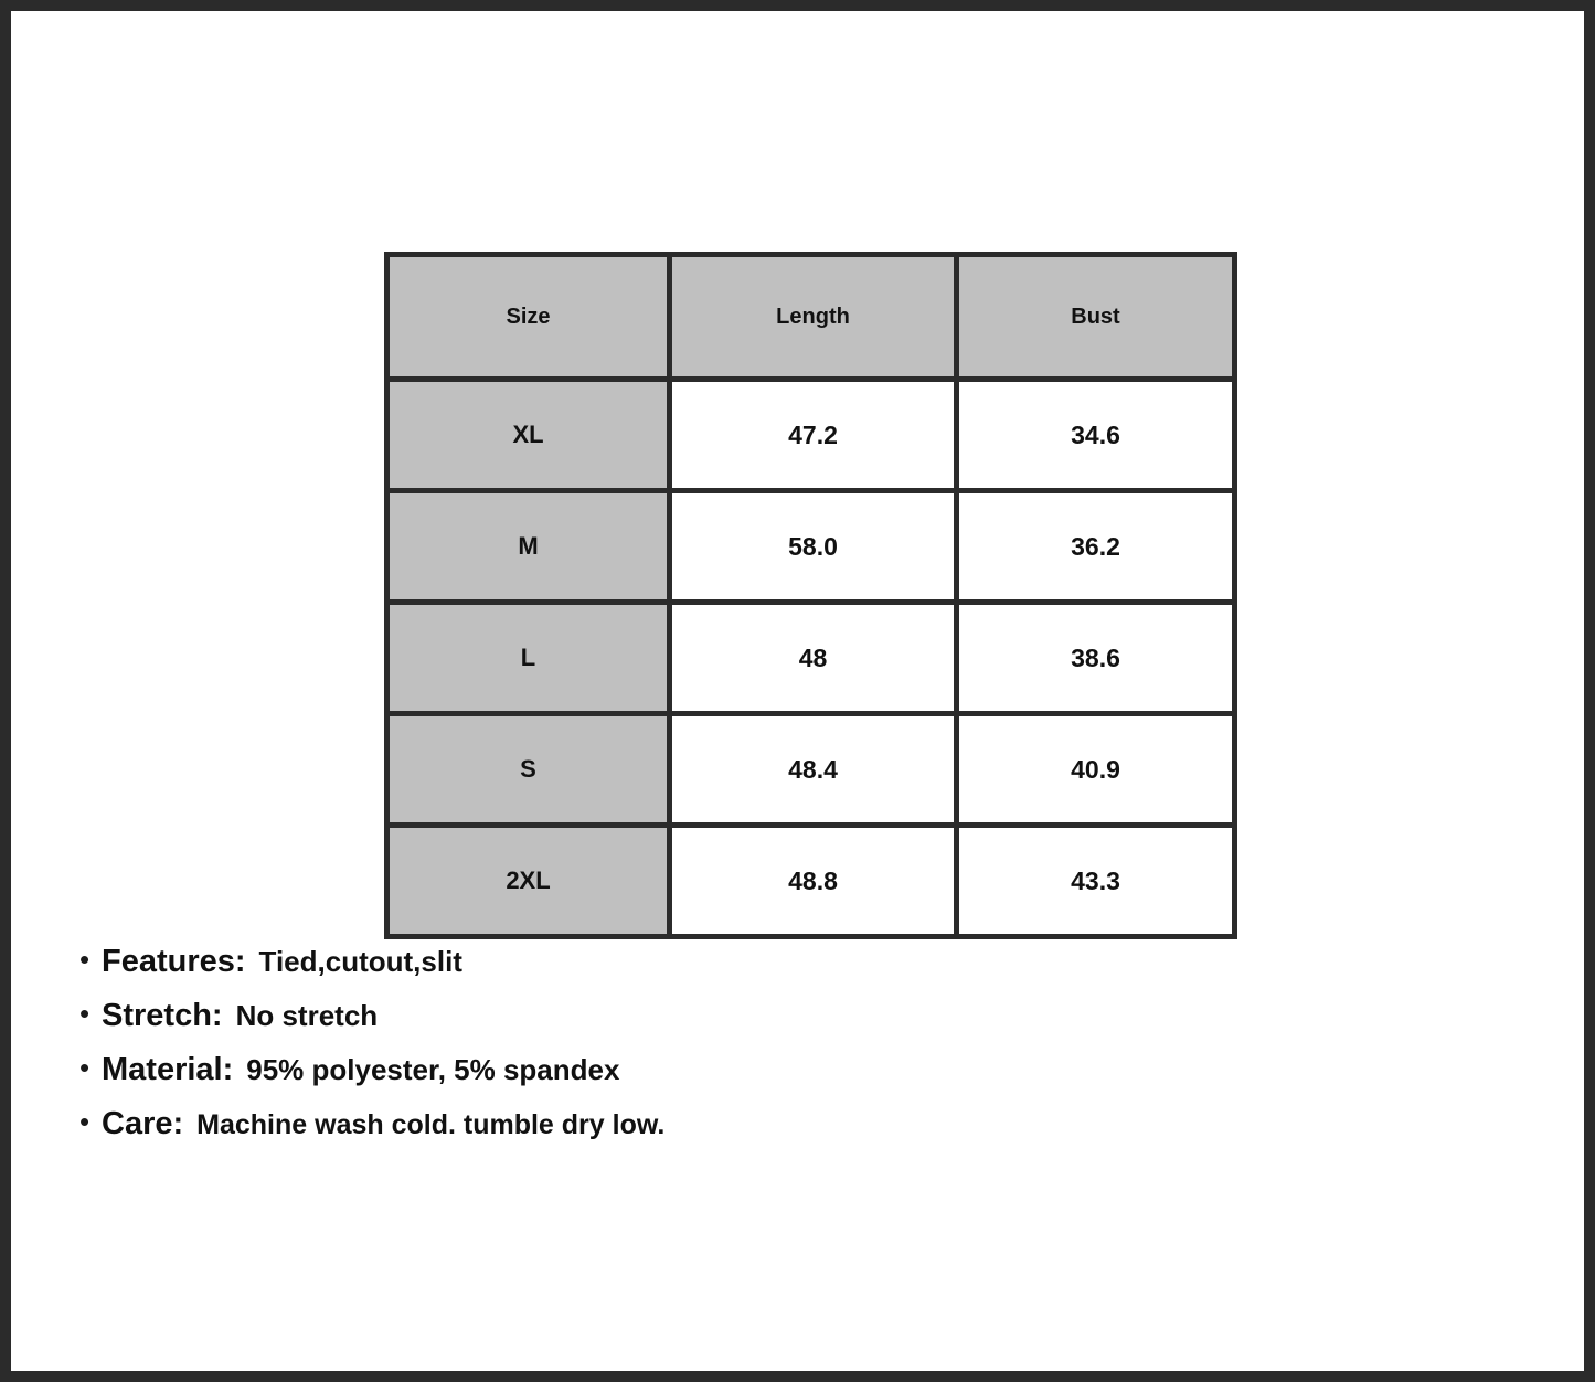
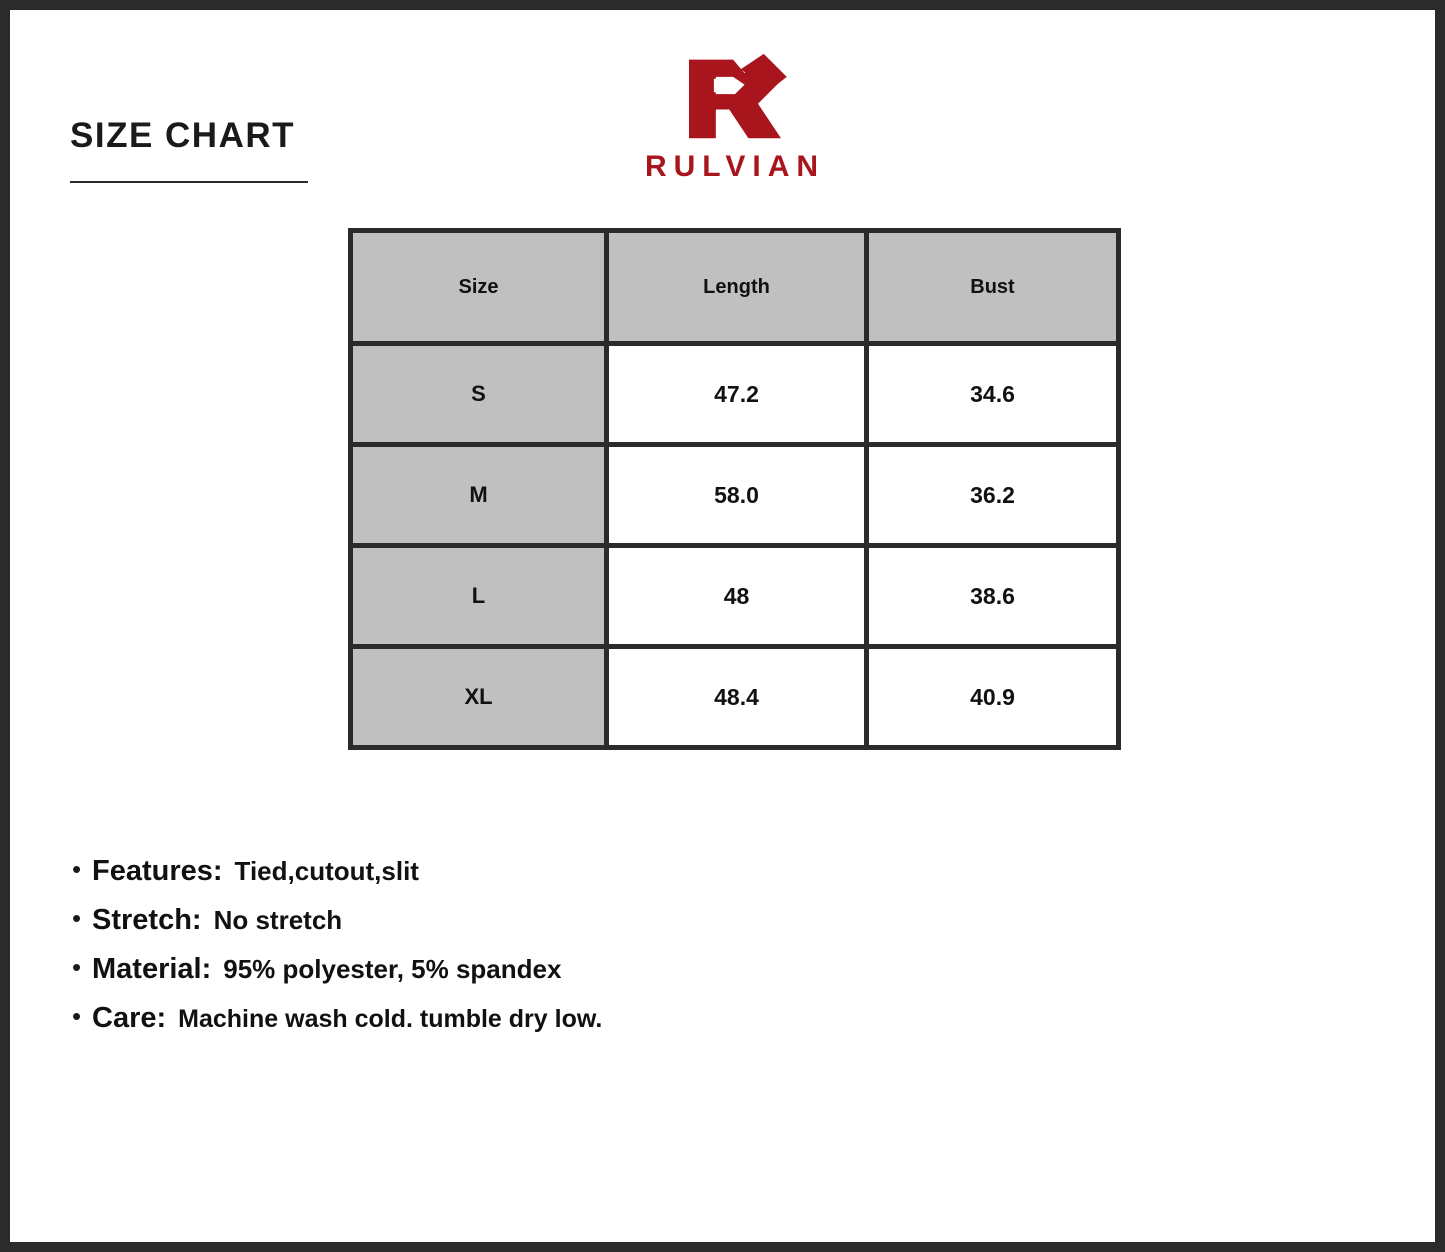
+ SIZE CHART
+ RULVIAN
  Size	Length	Bust
- XL	47.2	34.6
+ S	47.2	34.6
  M	58.0	36.2
  L	48	38.6
- S	48.4	40.9
+ XL	48.4	40.9
- 2XL	48.8	43.3
  •
  Features:
  Tied,cutout,slit
  •
  Stretch:
  No stretch
  •
  Material:
  95% polyester, 5% spandex
  •
  Care:
  Machine wash cold. tumble dry low.
